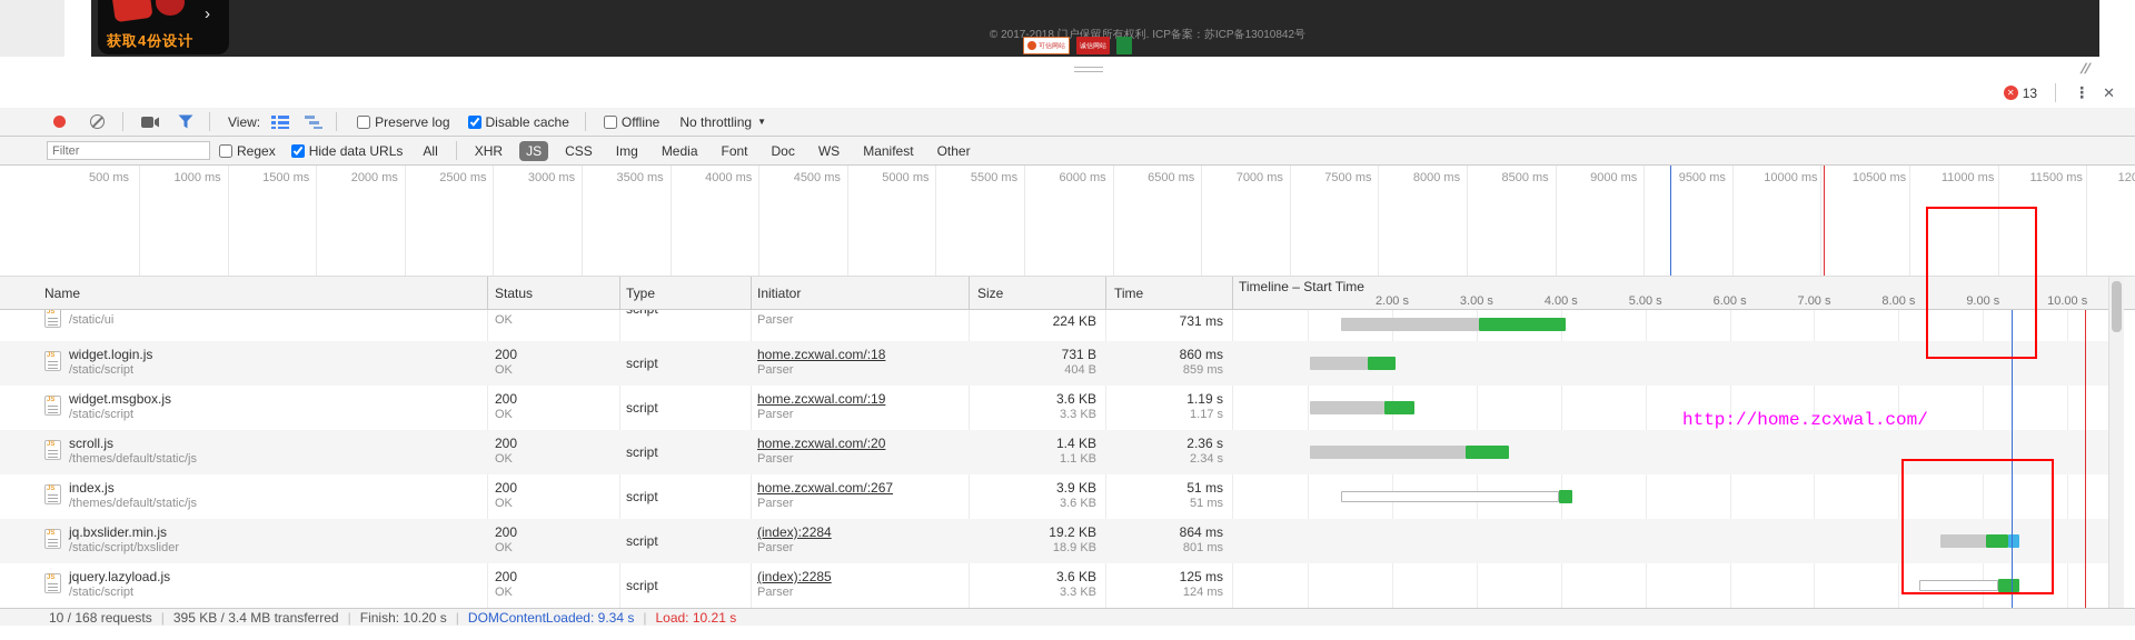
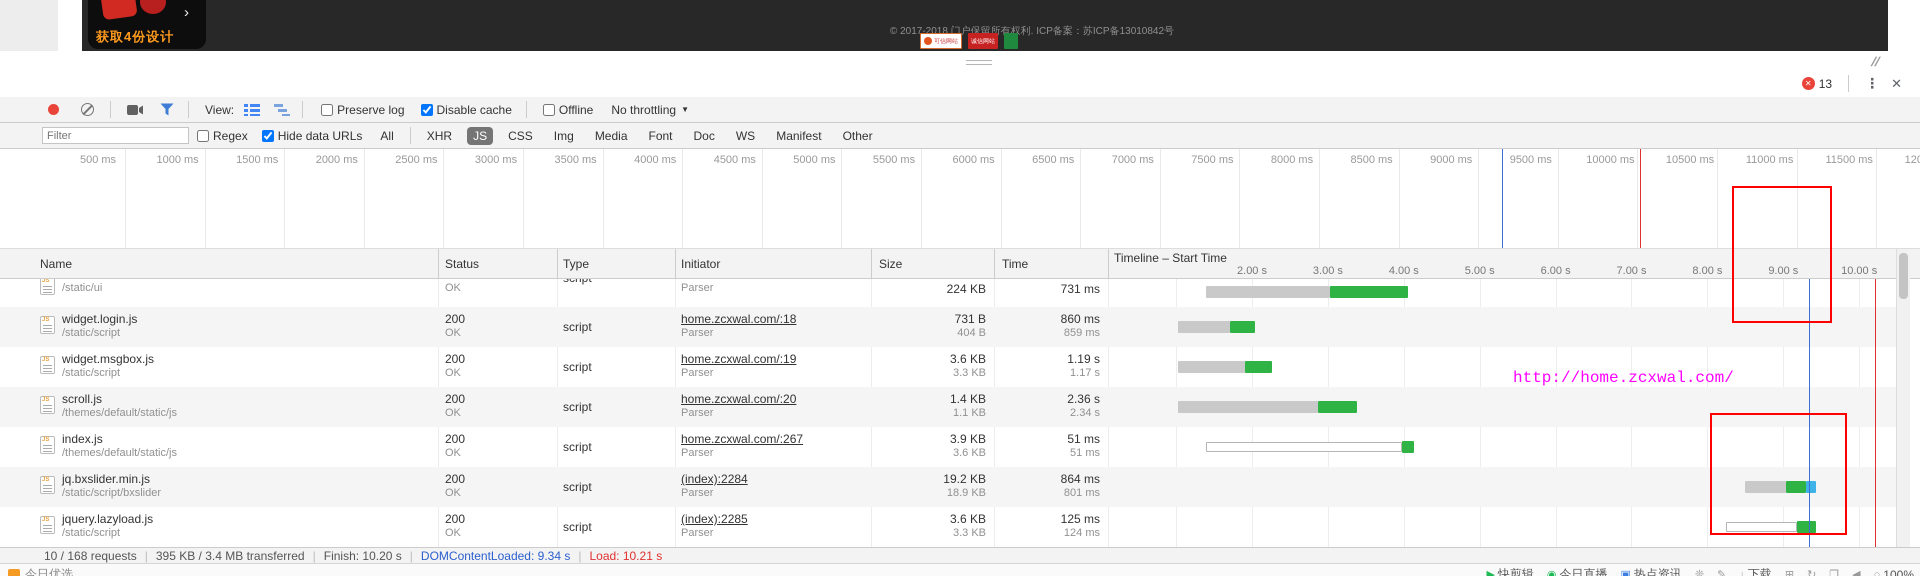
  ›
  获取4份设计
  © 2017-2018 门户保留所有权利. ICP备案：苏ICP备13010842号
  ✕
  13
  ⋮
  ✕
  View:
  Preserve log
  Disable cache
  Offline
  No throttling
  ▼
  Filter
  Regex
  Hide data URLs
  All
  XHR
  JS
  CSS
  Img
  Media
  Font
  Doc
  WS
  Manifest
  Other
  500 ms
  1000 ms
  1500 ms
  2000 ms
  2500 ms
  3000 ms
  3500 ms
  4000 ms
  4500 ms
  5000 ms
  5500 ms
  6000 ms
  6500 ms
  7000 ms
  7500 ms
  8000 ms
  8500 ms
  9000 ms
  9500 ms
  10000 ms
  10500 ms
  11000 ms
  11500 ms
  Name
  Status
  Type
  Initiator
  Size
  Time
  Timeline – Start Time
  2.00 s
  3.00 s
  4.00 s
  5.00 s
  6.00 s
  7.00 s
  8.00 s
  9.00 s
  10.00 s
  /static/ui
  OK
  Parser
  224 KB
  731 ms
  widget.login.js
  /static/script
  200
  OK
  script
  home.zcxwal.com/:18
  Parser
  731 B
  404 B
  860 ms
  859 ms
  widget.msgbox.js
  /static/script
  200
  OK
  script
  home.zcxwal.com/:19
  Parser
  3.6 KB
  3.3 KB
  1.19 s
  1.17 s
  scroll.js
  /themes/default/static/js
  200
  OK
  script
  home.zcxwal.com/:20
  Parser
  1.4 KB
  1.1 KB
  2.36 s
  2.34 s
  index.js
  /themes/default/static/js
  200
  OK
  script
  home.zcxwal.com/:267
  Parser
  3.9 KB
  3.6 KB
  51 ms
  51 ms
  jq.bxslider.min.js
  /static/script/bxslider
  200
  OK
  script
  (index):2284
  Parser
  19.2 KB
  18.9 KB
  864 ms
  801 ms
  jquery.lazyload.js
  /static/script
  200
  OK
  script
  (index):2285
  Parser
  3.6 KB
  3.3 KB
  125 ms
  124 ms
  10 / 168 requests
  |
  395 KB / 3.4 MB transferred
  |
  Finish: 10.20 s
  |
  DOMContentLoaded: 9.34 s
  |
  Load: 10.21 s
+ 今日优选
+ ▶
+ 快剪辑
+ ◉
+ 今日直播
+ ▣
+ 热点资讯
+ ❊
+ ✎
+ ↓
+ 下载
+ ⊞
+ ↻
+ ❐
+ ◀
+ ○
+ 100%
  http://home.zcxwal.com/
